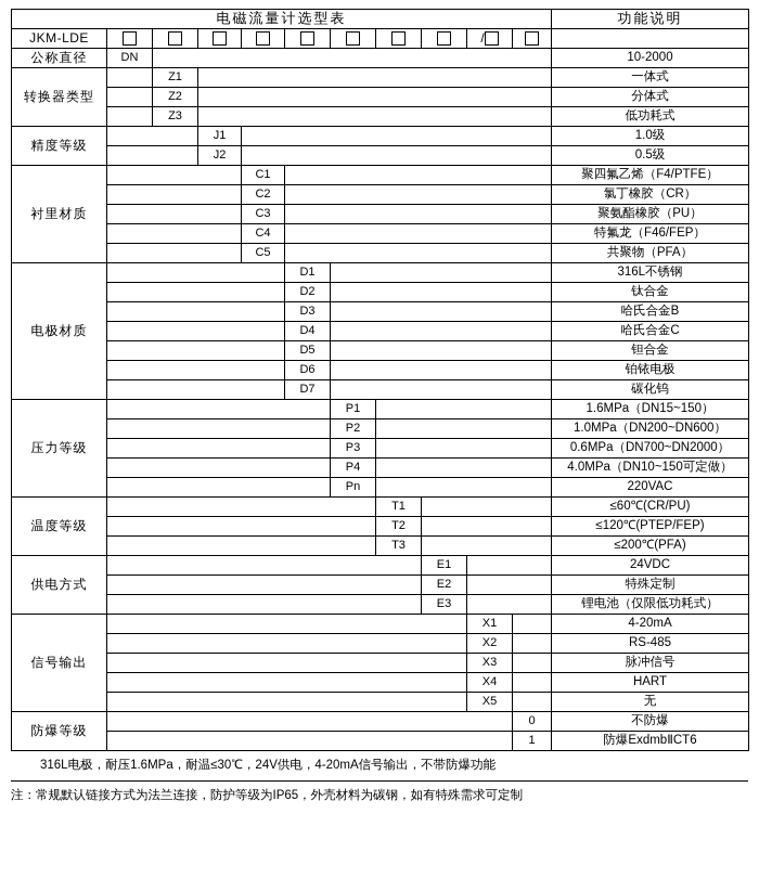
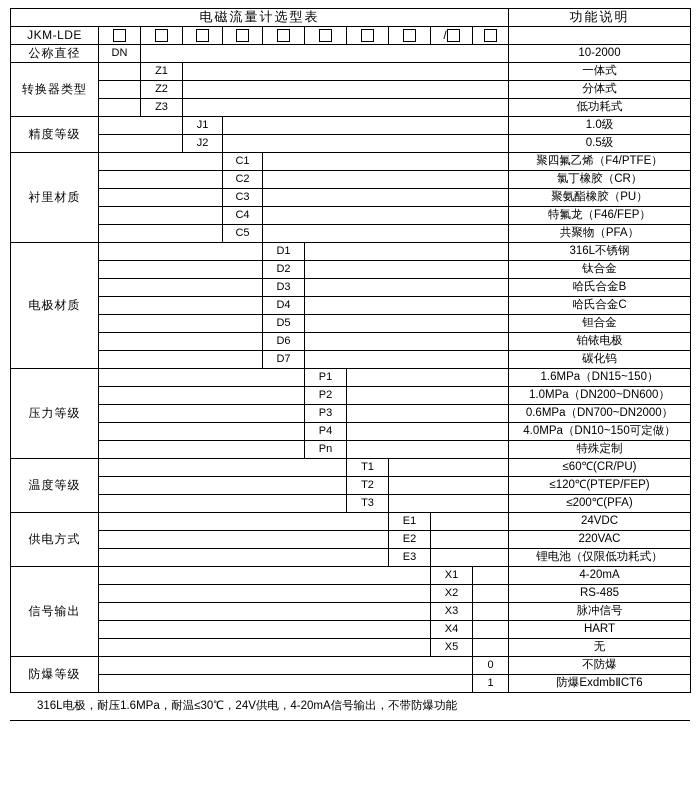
  电磁流量计选型表	功能说明
  JKM-LDE									/
  公称直径	DN		10-2000
  转换器类型		Z1		一体式
  	Z2		分体式
  	Z3		低功耗式
  精度等级		J1		1.0级
  	J2		0.5级
  衬里材质		C1		聚四氟乙烯（F4/PTFE）
  	C2		氯丁橡胶（CR）
  	C3		聚氨酯橡胶（PU）
  	C4		特氟龙（F46/FEP）
  	C5		共聚物（PFA）
  电极材质		D1		316L不锈钢
  	D2		钛合金
  	D3		哈氏合金B
  	D4		哈氏合金C
  	D5		钽合金
  	D6		铂铱电极
  	D7		碳化钨
  压力等级		P1		1.6MPa（DN15~150）
  	P2		1.0MPa（DN200~DN600）
  	P3		0.6MPa（DN700~DN2000）
  	P4		4.0MPa（DN10~150可定做）
- 	Pn		220VAC
+ 	Pn		特殊定制
  温度等级		T1		≤60℃(CR/PU)
  	T2		≤120℃(PTEP/FEP)
  	T3		≤200℃(PFA)
  供电方式		E1		24VDC
- 	E2		特殊定制
+ 	E2		220VAC
  	E3		锂电池（仅限低功耗式）
  信号输出		X1		4-20mA
  	X2		RS-485
  	X3		脉冲信号
  	X4		HART
  	X5		无
  防爆等级		0	不防爆
  	1	防爆ExdmbⅡCT6
  316L电极，耐压1.6MPa，耐温≤30℃，24V供电，4-20mA信号输出，不带防爆功能
- 注：常规默认链接方式为法兰连接，防护等级为IP65，外壳材料为碳钢，如有特殊需求可定制
